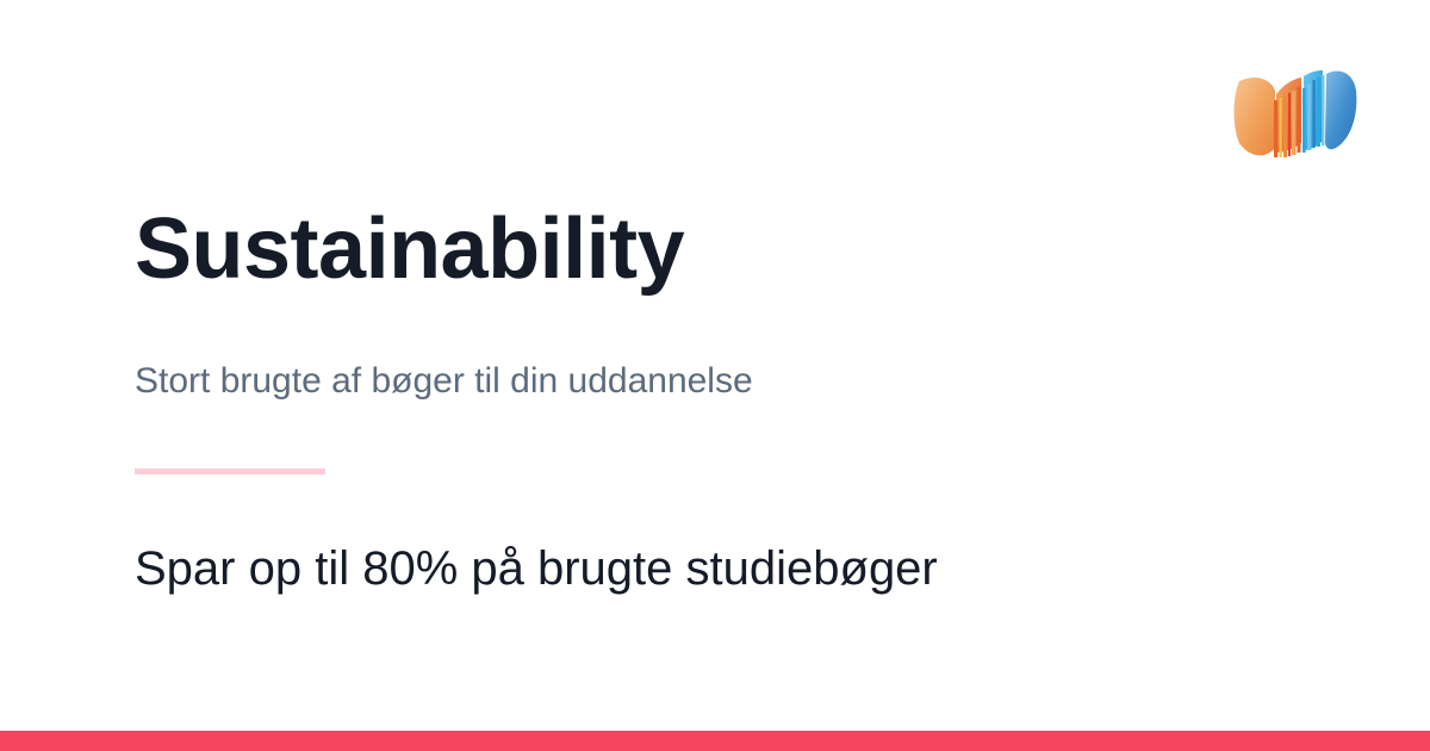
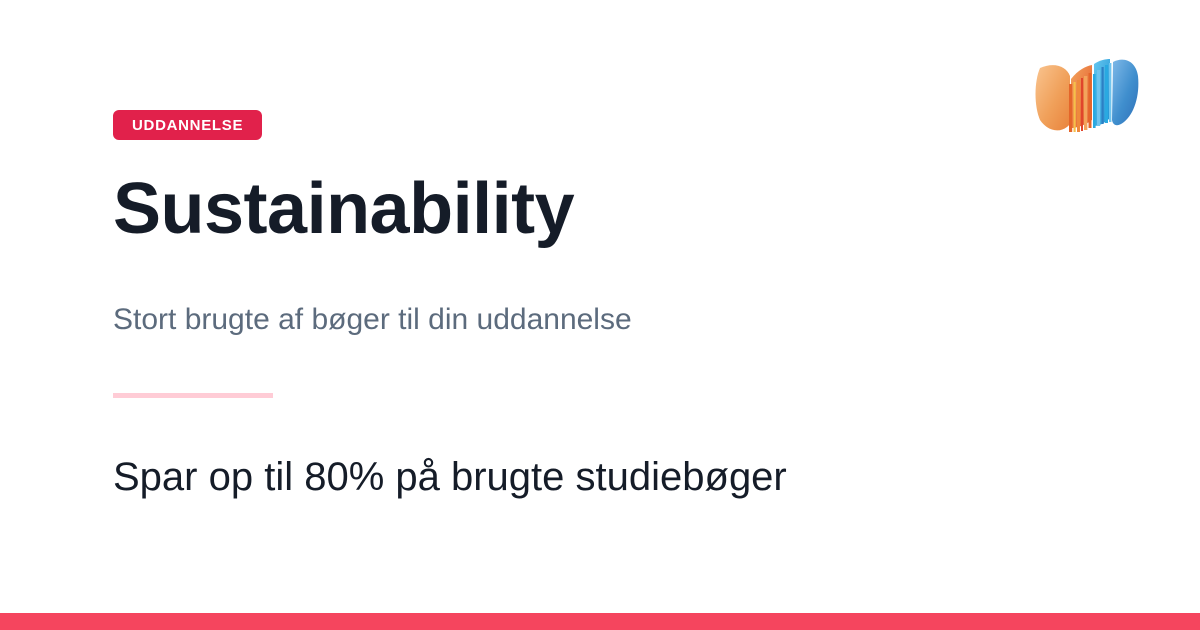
+ UDDANNELSE
  Sustainability
  Stort brugte af bøger til din uddannelse
  Spar op til 80% på brugte studiebøger
